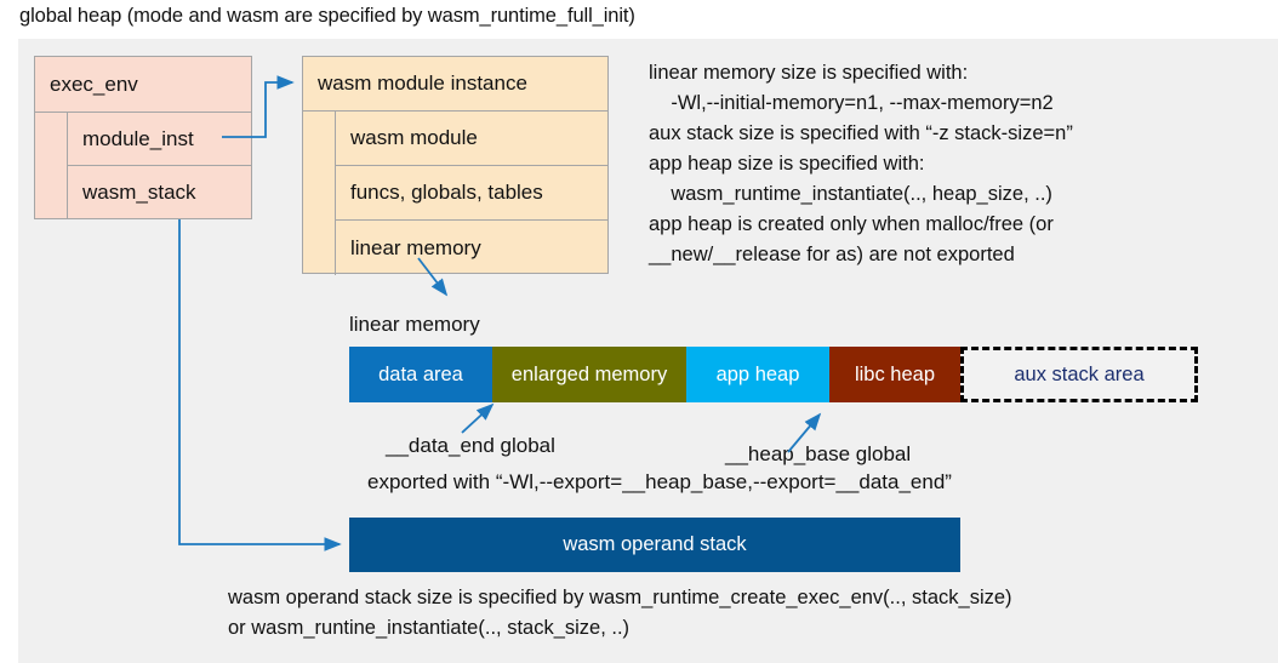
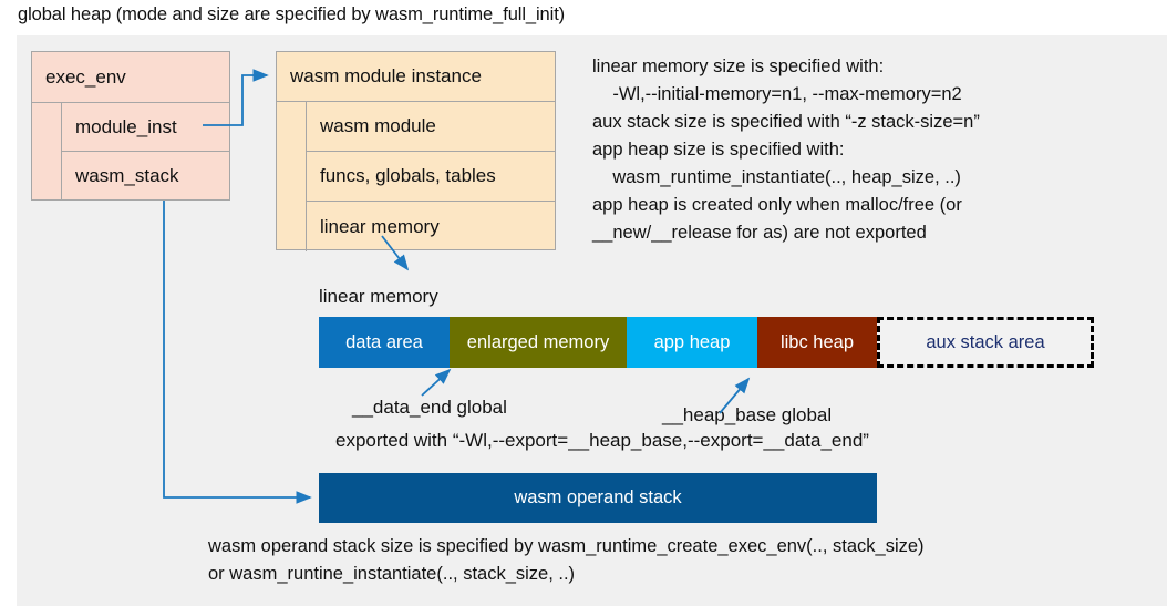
- global heap (mode and wasm are specified by wasm_runtime_full_init)
+ global heap (mode and size are specified by wasm_runtime_full_init)
  exec_env
  module_inst
  wasm_stack
  wasm module instance
  wasm module
  funcs, globals, tables
  linear memory
  linear memory size is specified with:
  -Wl,--initial-memory=n1, --max-memory=n2
  aux stack size is specified with “-z stack-size=n”
  app heap size is specified with:
  wasm_runtime_instantiate(.., heap_size, ..)
  app heap is created only when malloc/free (or
  __new/__release for as) are not exported
  linear memory
  data area
  enlarged memory
  app heap
  libc heap
  aux stack area
  __data_end global
  __heap_base global
  exported with “-Wl,--export=__heap_base,--export=__data_end”
  wasm operand stack
  wasm operand stack size is specified by wasm_runtime_create_exec_env(.., stack_size)
  or wasm_runtine_instantiate(.., stack_size, ..)
